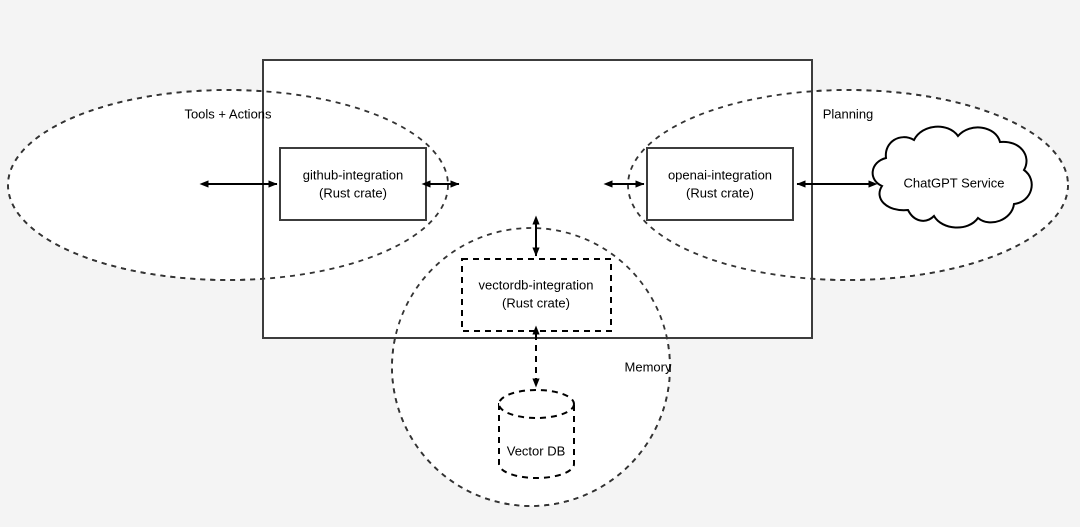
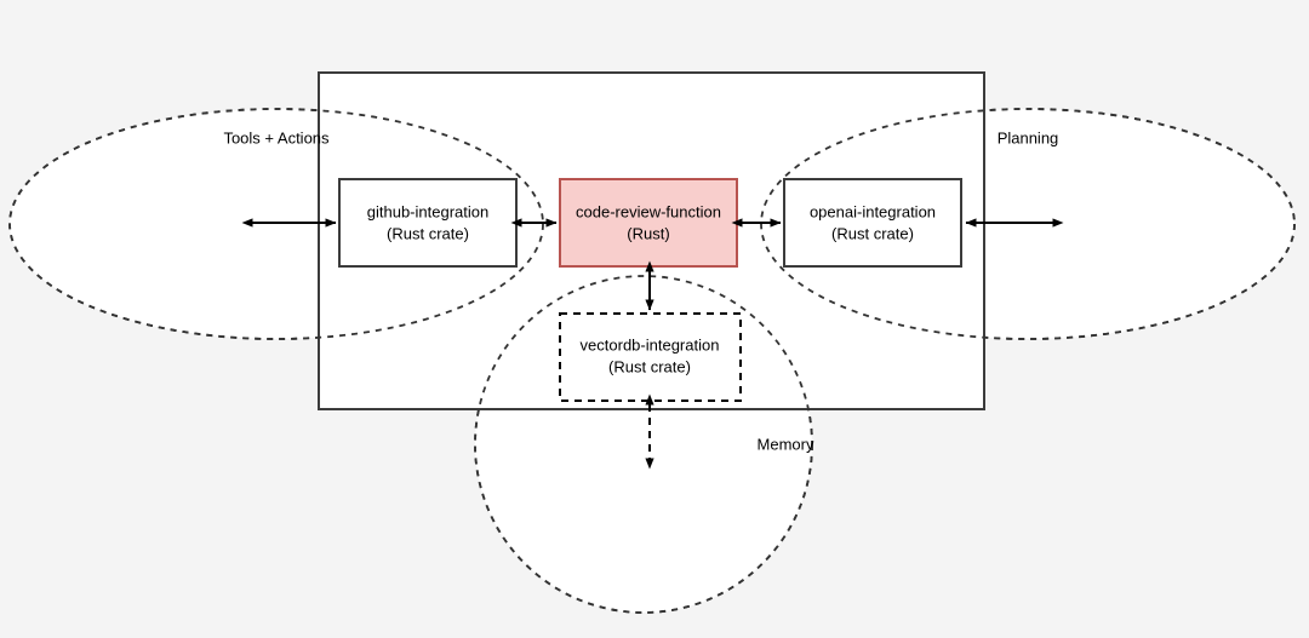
  Tools + Actions
  Planning
  Memory
  github-integration
  (Rust crate)
+ code-review-function
+ (Rust)
  openai-integration
  (Rust crate)
- ChatGPT Service
  vectordb-integration
  (Rust crate)
- Vector DB
